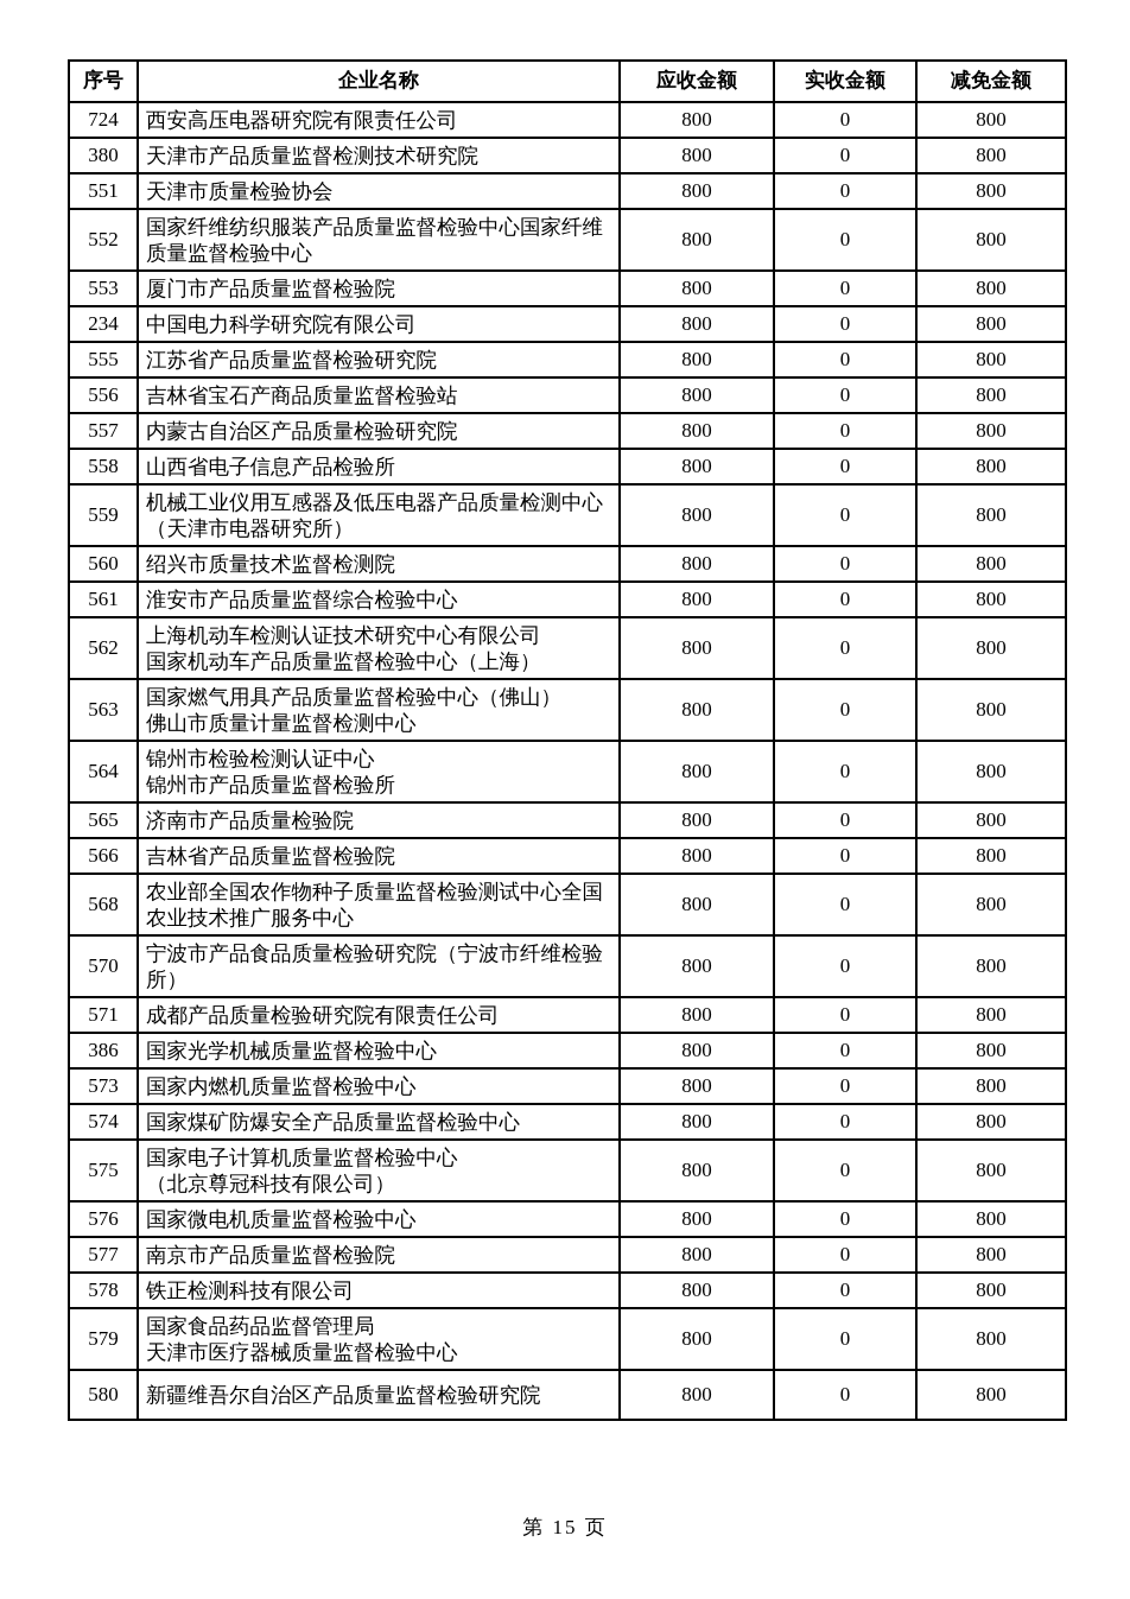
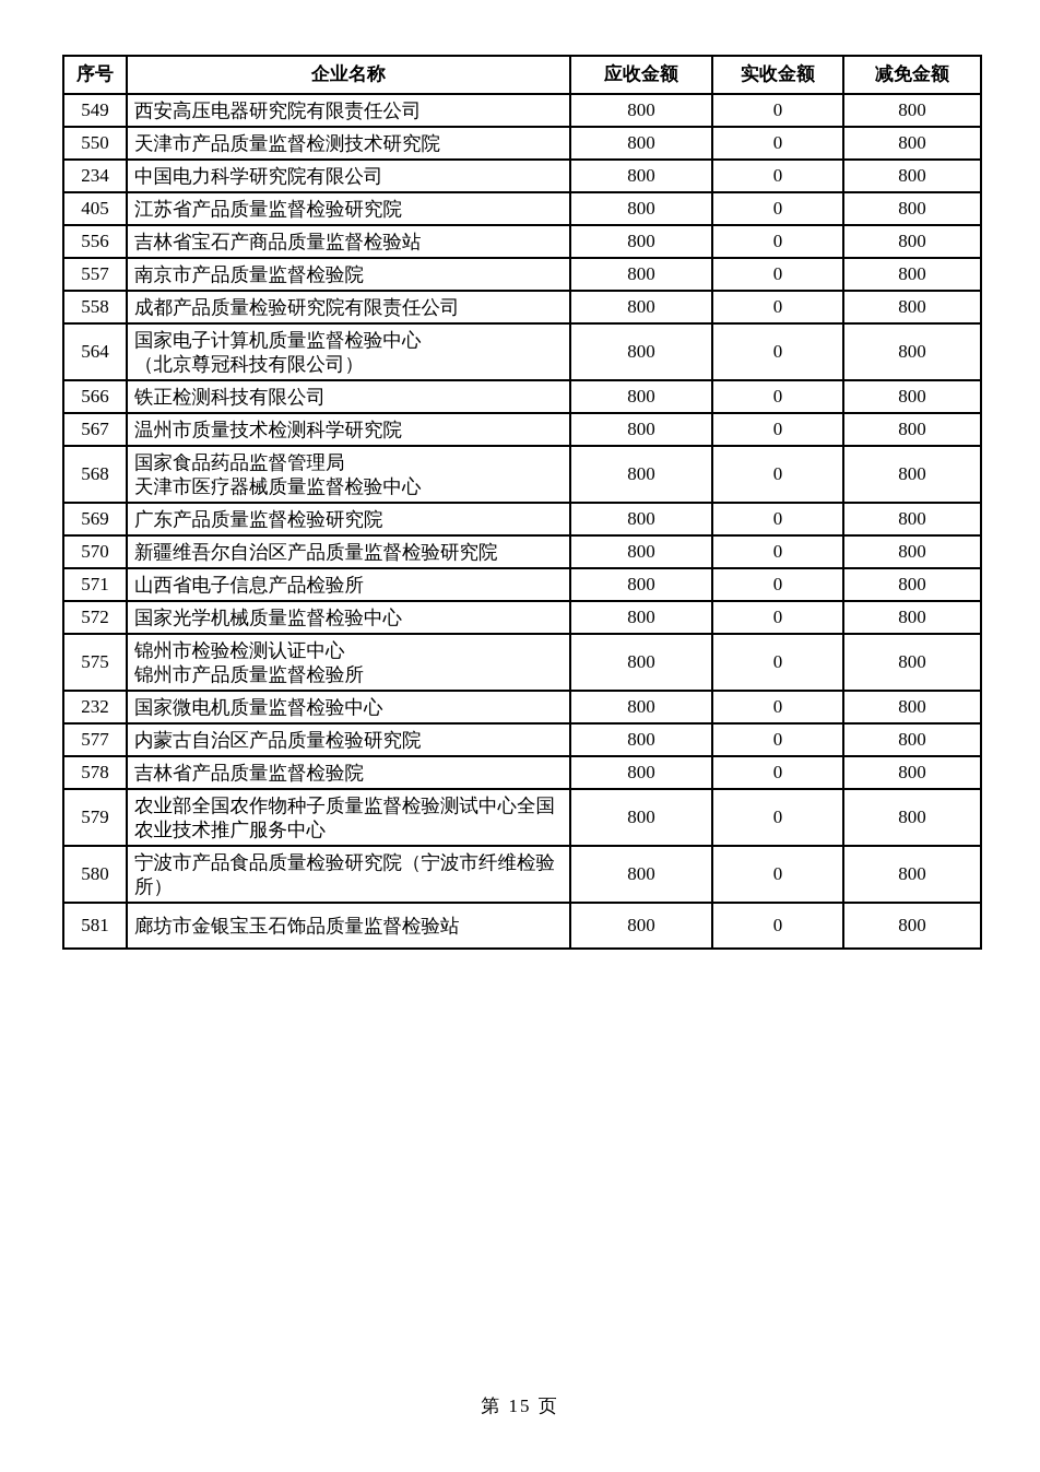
  序号	企业名称	应收金额	实收金额	减免金额
- 724	西安高压电器研究院有限责任公司	800	0	800
+ 549	西安高压电器研究院有限责任公司	800	0	800
- 380	天津市产品质量监督检测技术研究院	800	0	800
+ 550	天津市产品质量监督检测技术研究院	800	0	800
- 551	天津市质量检验协会	800	0	800
- 552	国家纤维纺织服装产品质量监督检验中心国家纤维质量监督检验中心	800	0	800
- 553	厦门市产品质量监督检验院	800	0	800
  234	中国电力科学研究院有限公司	800	0	800
- 555	江苏省产品质量监督检验研究院	800	0	800
+ 405	江苏省产品质量监督检验研究院	800	0	800
  556	吉林省宝石产商品质量监督检验站	800	0	800
- 557	内蒙古自治区产品质量检验研究院	800	0	800
+ 557	南京市产品质量监督检验院	800	0	800
- 558	山西省电子信息产品检验所	800	0	800
+ 558	成都产品质量检验研究院有限责任公司	800	0	800
- 559	机械工业仪用互感器及低压电器产品质量检测中心 （天津市电器研究所）	800	0	800
- 560	绍兴市质量技术监督检测院	800	0	800
- 561	淮安市产品质量监督综合检验中心	800	0	800
- 562	上海机动车检测认证技术研究中心有限公司 国家机动车产品质量监督检验中心（上海）	800	0	800
- 563	国家燃气用具产品质量监督检验中心（佛山） 佛山市质量计量监督检测中心	800	0	800
- 564	锦州市检验检测认证中心 锦州市产品质量监督检验所	800	0	800
+ 564	国家电子计算机质量监督检验中心 （北京尊冠科技有限公司）	800	0	800
- 565	济南市产品质量检验院	800	0	800
- 566	吉林省产品质量监督检验院	800	0	800
+ 566	铁正检测科技有限公司	800	0	800
+ 567	温州市质量技术检测科学研究院	800	0	800
- 568	农业部全国农作物种子质量监督检验测试中心全国农业技术推广服务中心	800	0	800
+ 568	国家食品药品监督管理局 天津市医疗器械质量监督检验中心	800	0	800
+ 569	广东产品质量监督检验研究院	800	0	800
- 570	宁波市产品食品质量检验研究院（宁波市纤维检验所）	800	0	800
+ 570	新疆维吾尔自治区产品质量监督检验研究院	800	0	800
- 571	成都产品质量检验研究院有限责任公司	800	0	800
+ 571	山西省电子信息产品检验所	800	0	800
- 386	国家光学机械质量监督检验中心	800	0	800
+ 572	国家光学机械质量监督检验中心	800	0	800
- 573	国家内燃机质量监督检验中心	800	0	800
- 574	国家煤矿防爆安全产品质量监督检验中心	800	0	800
- 575	国家电子计算机质量监督检验中心 （北京尊冠科技有限公司）	800	0	800
+ 575	锦州市检验检测认证中心 锦州市产品质量监督检验所	800	0	800
- 576	国家微电机质量监督检验中心	800	0	800
+ 232	国家微电机质量监督检验中心	800	0	800
- 577	南京市产品质量监督检验院	800	0	800
+ 577	内蒙古自治区产品质量检验研究院	800	0	800
- 578	铁正检测科技有限公司	800	0	800
+ 578	吉林省产品质量监督检验院	800	0	800
- 579	国家食品药品监督管理局 天津市医疗器械质量监督检验中心	800	0	800
+ 579	农业部全国农作物种子质量监督检验测试中心全国农业技术推广服务中心	800	0	800
- 580	新疆维吾尔自治区产品质量监督检验研究院	800	0	800
+ 580	宁波市产品食品质量检验研究院（宁波市纤维检验所）	800	0	800
+ 581	廊坊市金银宝玉石饰品质量监督检验站	800	0	800
  第 15 页
